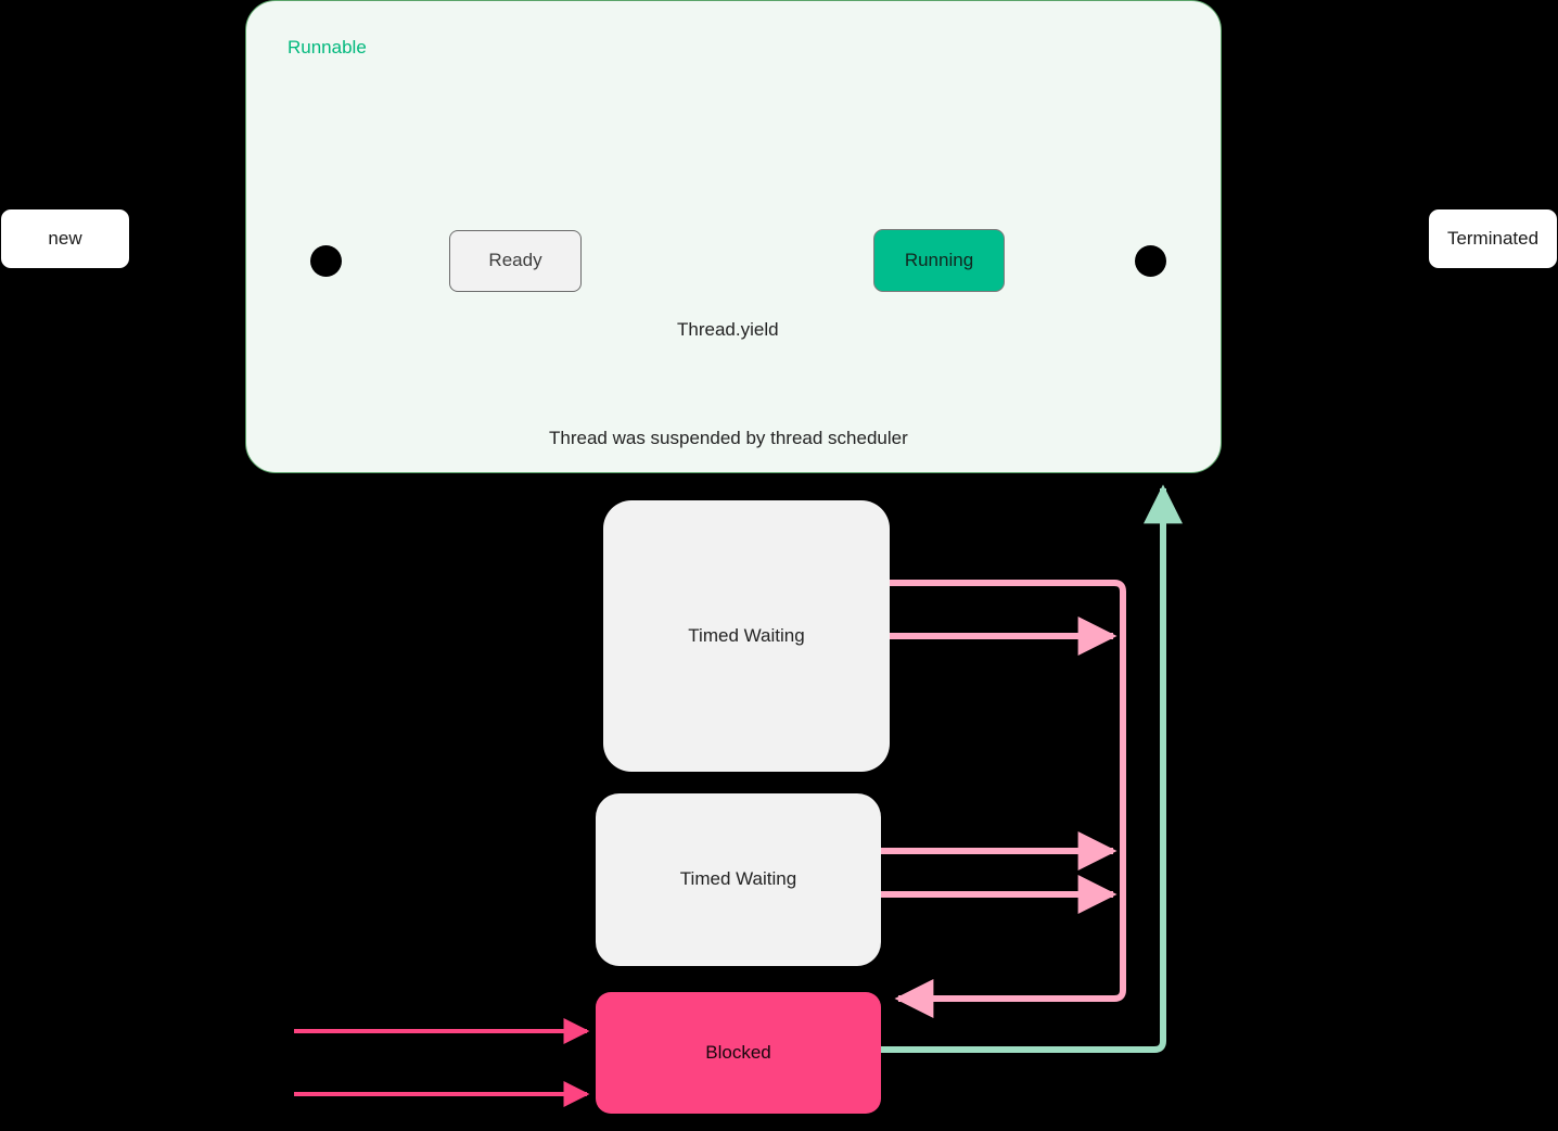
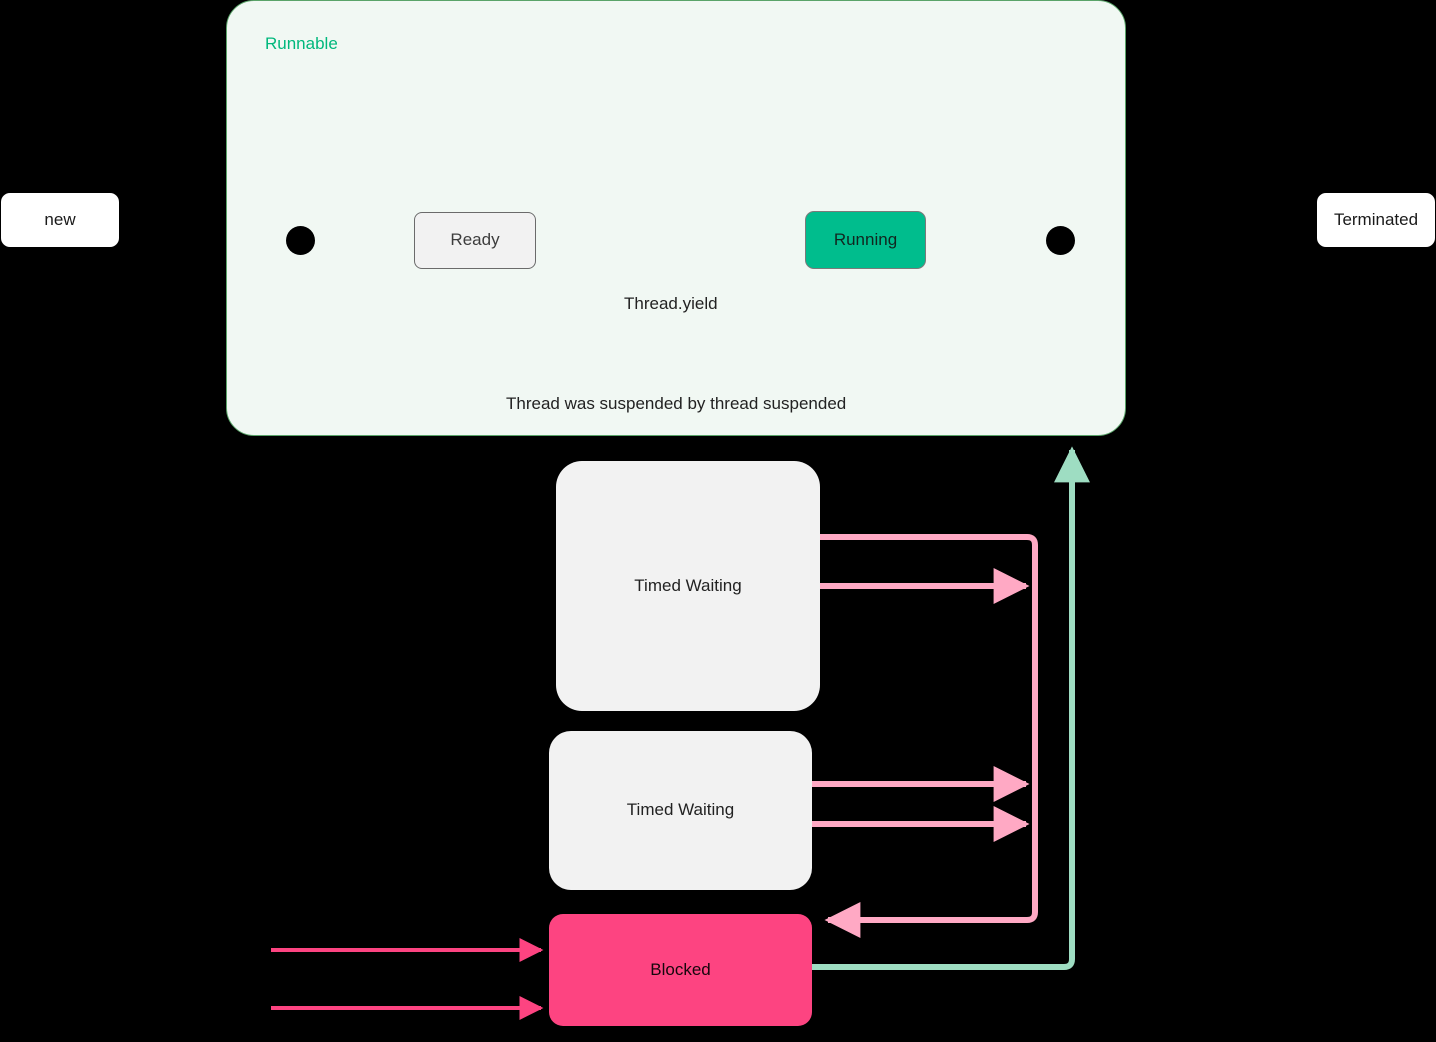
  Runnable
  Thread.yield
- Thread was suspended by thread scheduler
+ Thread was suspended by thread suspended
  new
  Terminated
  Ready
  Running
  Timed Waiting
  Timed Waiting
  Blocked
